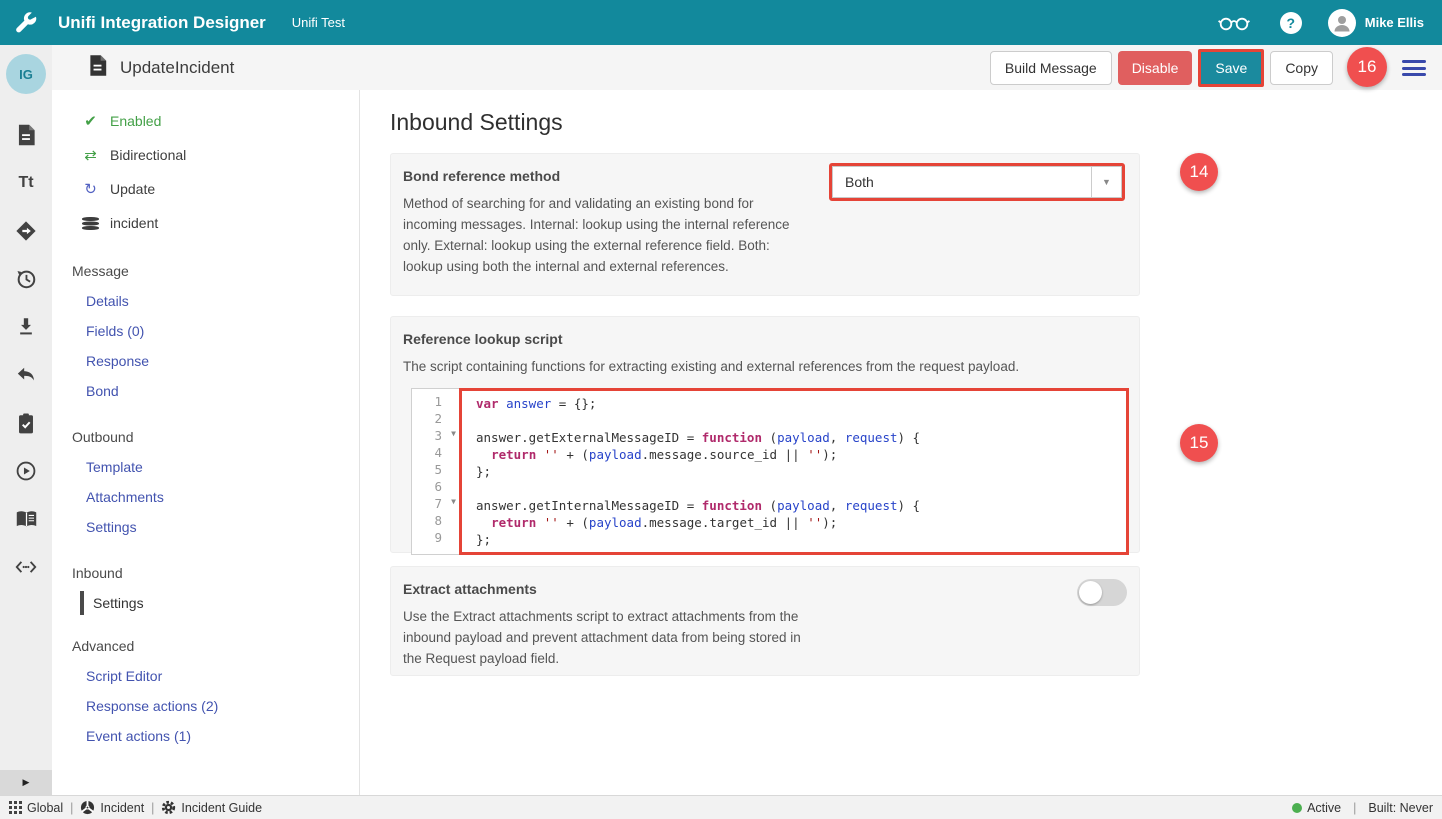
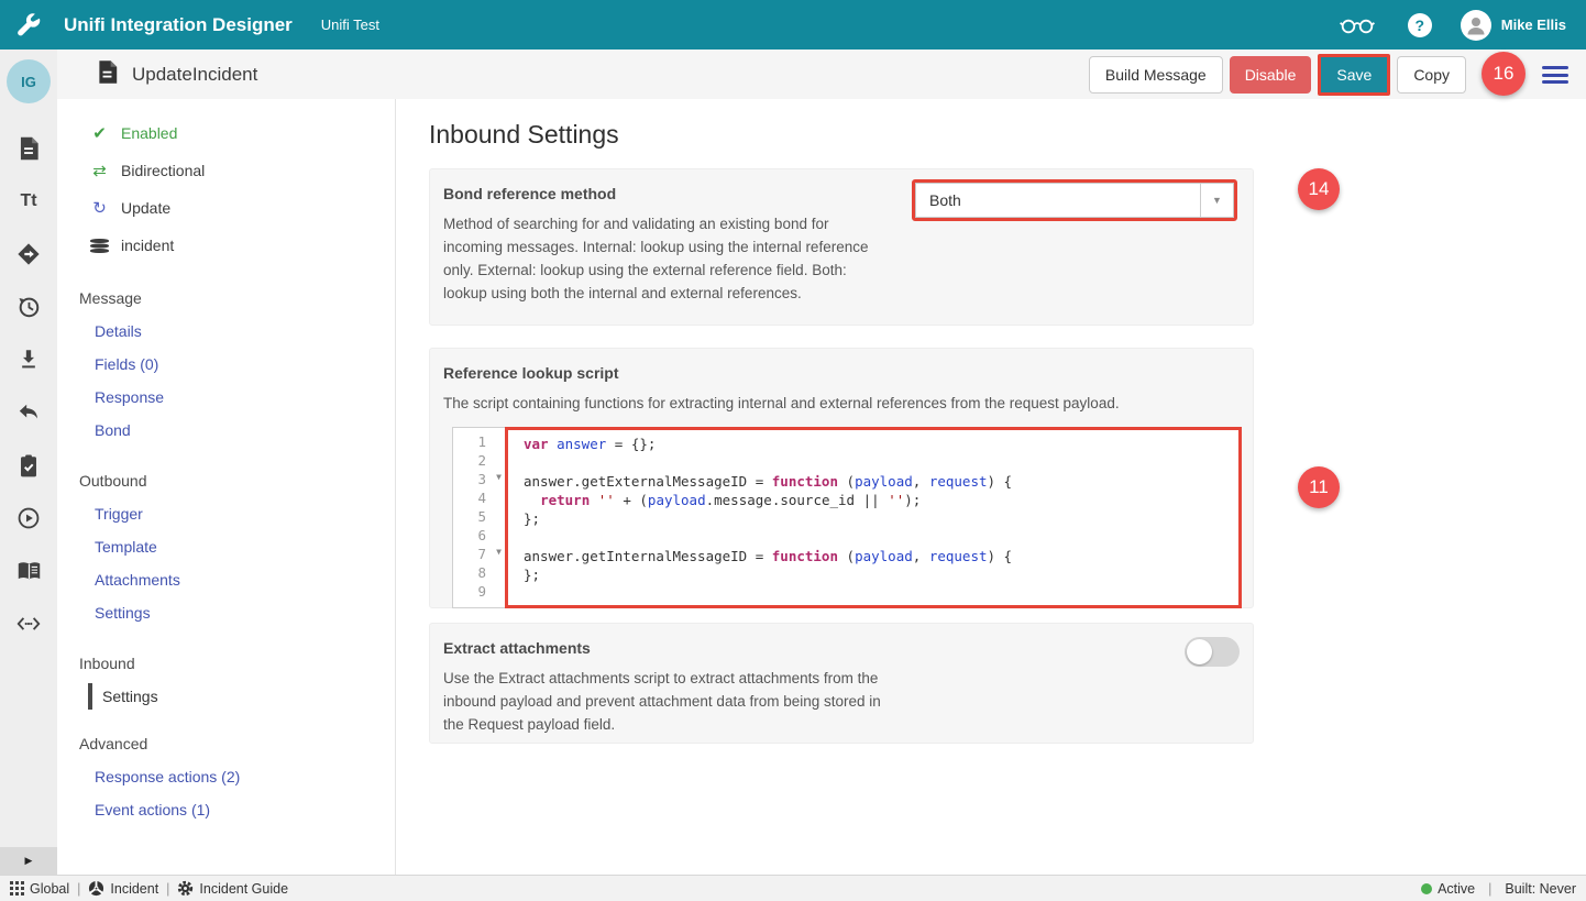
  Unifi Integration Designer
  Unifi Test
  ?
  Mike Ellis
  UpdateIncident
  Build Message
  Disable
  Save
  Copy
  IG
  Tt
  ▶
  ✔
  Enabled
  ⇄
  Bidirectional
  ↻
  Update
  incident
  Message
  Details
  Fields (0)
  Response
  Bond
  Outbound
+ Trigger
  Template
  Attachments
  Settings
  Inbound
  Settings
  Advanced
- Script Editor
  Response actions (2)
  Event actions (1)
  Inbound Settings
  Bond reference method
  Method of searching for and validating an existing bond for incoming messages. Internal: lookup using the internal reference only. External: lookup using the external reference field. Both: lookup using both the internal and external references.
  Both
  ▼
  Reference lookup script
- The script containing functions for extracting existing and external references from the request payload.
+ The script containing functions for extracting internal and external references from the request payload.
  1
  2
  3
  ▼
  4
  5
  6
  7
  ▼
  8
  9
  var answer = {};
  answer.getExternalMessageID = function (payload, request) {
  return '' + (payload.message.source_id || '');
  };
  answer.getInternalMessageID = function (payload, request) {
- return '' + (payload.message.target_id || '');
  };
  Extract attachments
  Use the Extract attachments script to extract attachments from the inbound payload and prevent attachment data from being stored in the Request payload field.
  16
  14
- 15
+ 11
  Global
  |
  Incident
  |
  Incident Guide
  Active
  |
  Built: Never
